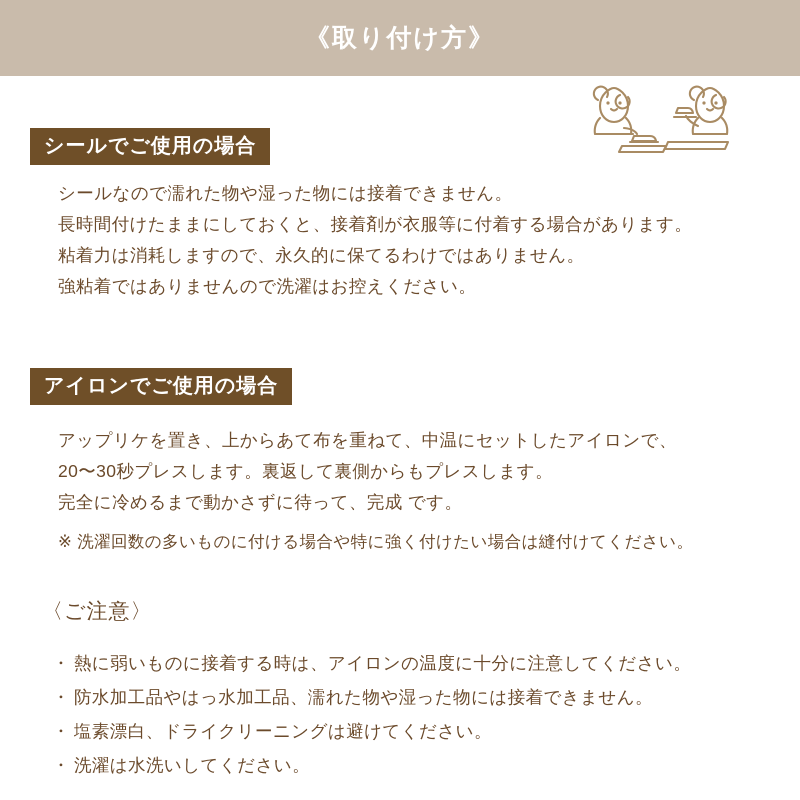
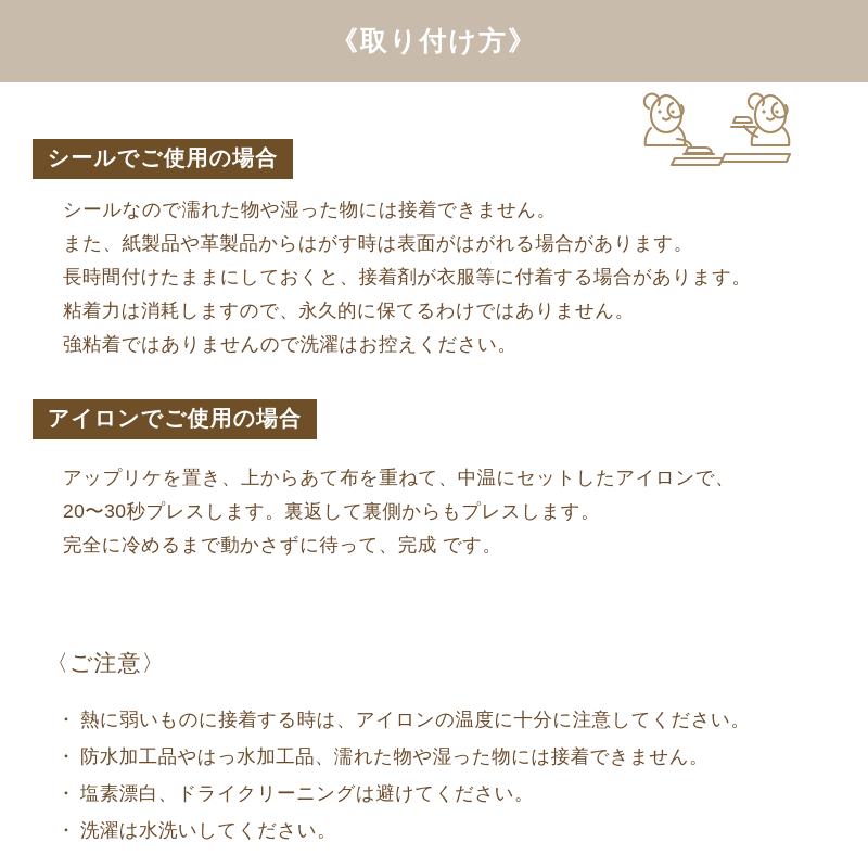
  《取り付け方》
  シールでご使用の場合
  シールなので濡れた物や湿った物には接着できません。
+ また、紙製品や革製品からはがす時は表面がはがれる場合があります。
  長時間付けたままにしておくと、接着剤が衣服等に付着する場合があります。
  粘着力は消耗しますので、永久的に保てるわけではありません。
  強粘着ではありませんので洗濯はお控えください。
  アイロンでご使用の場合
  アップリケを置き、上からあて布を重ねて、中温にセットしたアイロンで、
  20〜30秒プレスします。裏返して裏側からもプレスします。
  完全に冷めるまで動かさずに待って、完成 です。
- ※ 洗濯回数の多いものに付ける場合や特に強く付けたい場合は縫付けてください。
  〈ご注意〉
  ・
  熱に弱いものに接着する時は、アイロンの温度に十分に注意してください。
  ・
  防水加工品やはっ水加工品、濡れた物や湿った物には接着できません。
  ・
  塩素漂白、ドライクリーニングは避けてください。
  ・
  洗濯は水洗いしてください。
